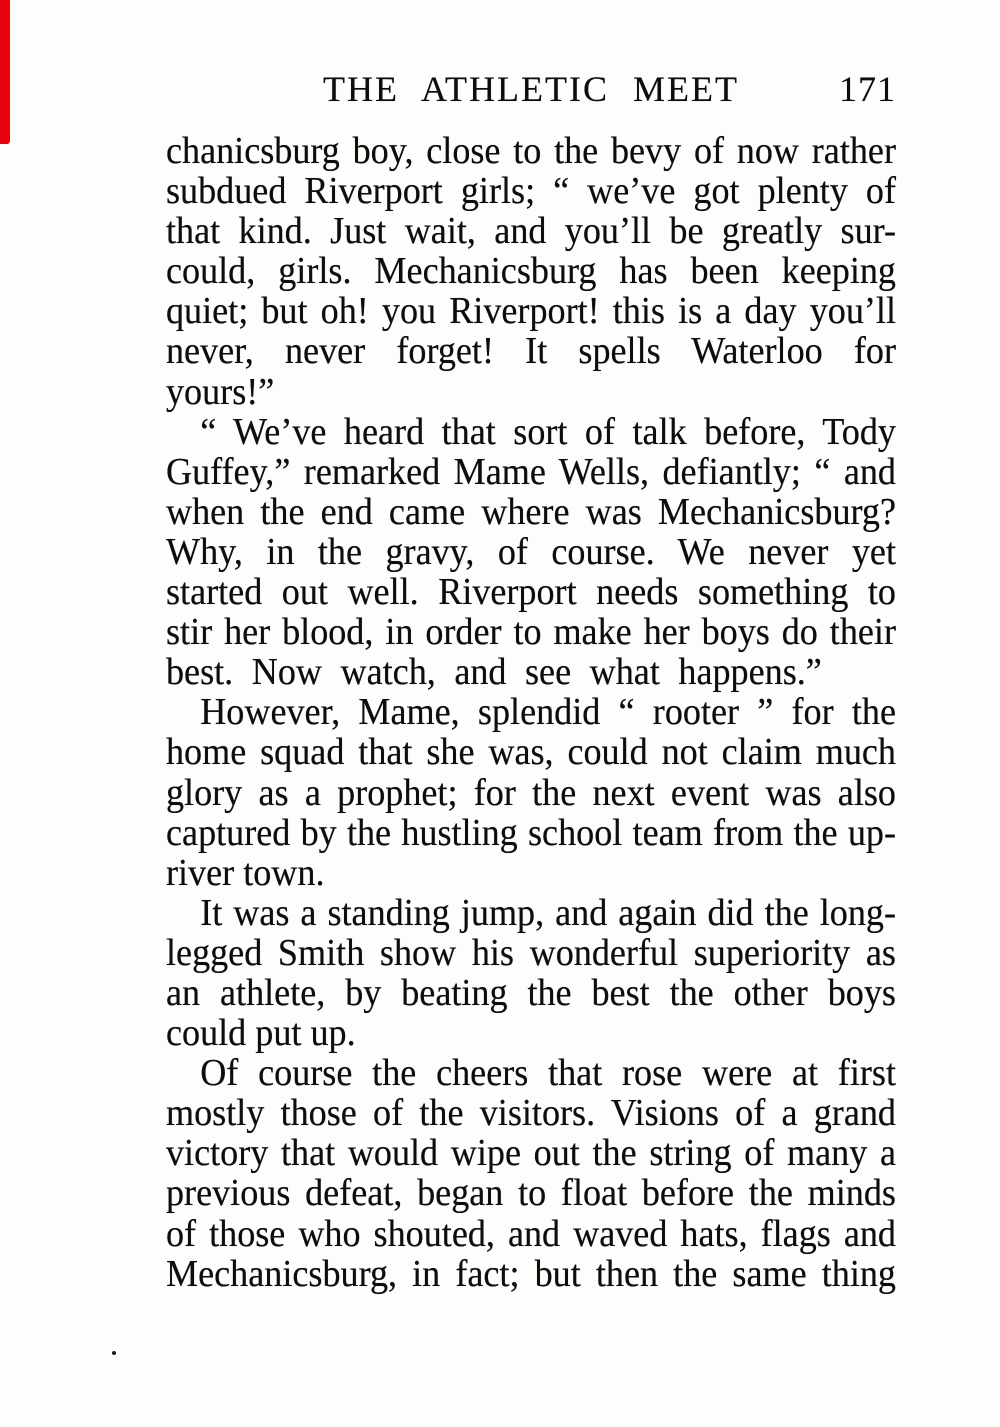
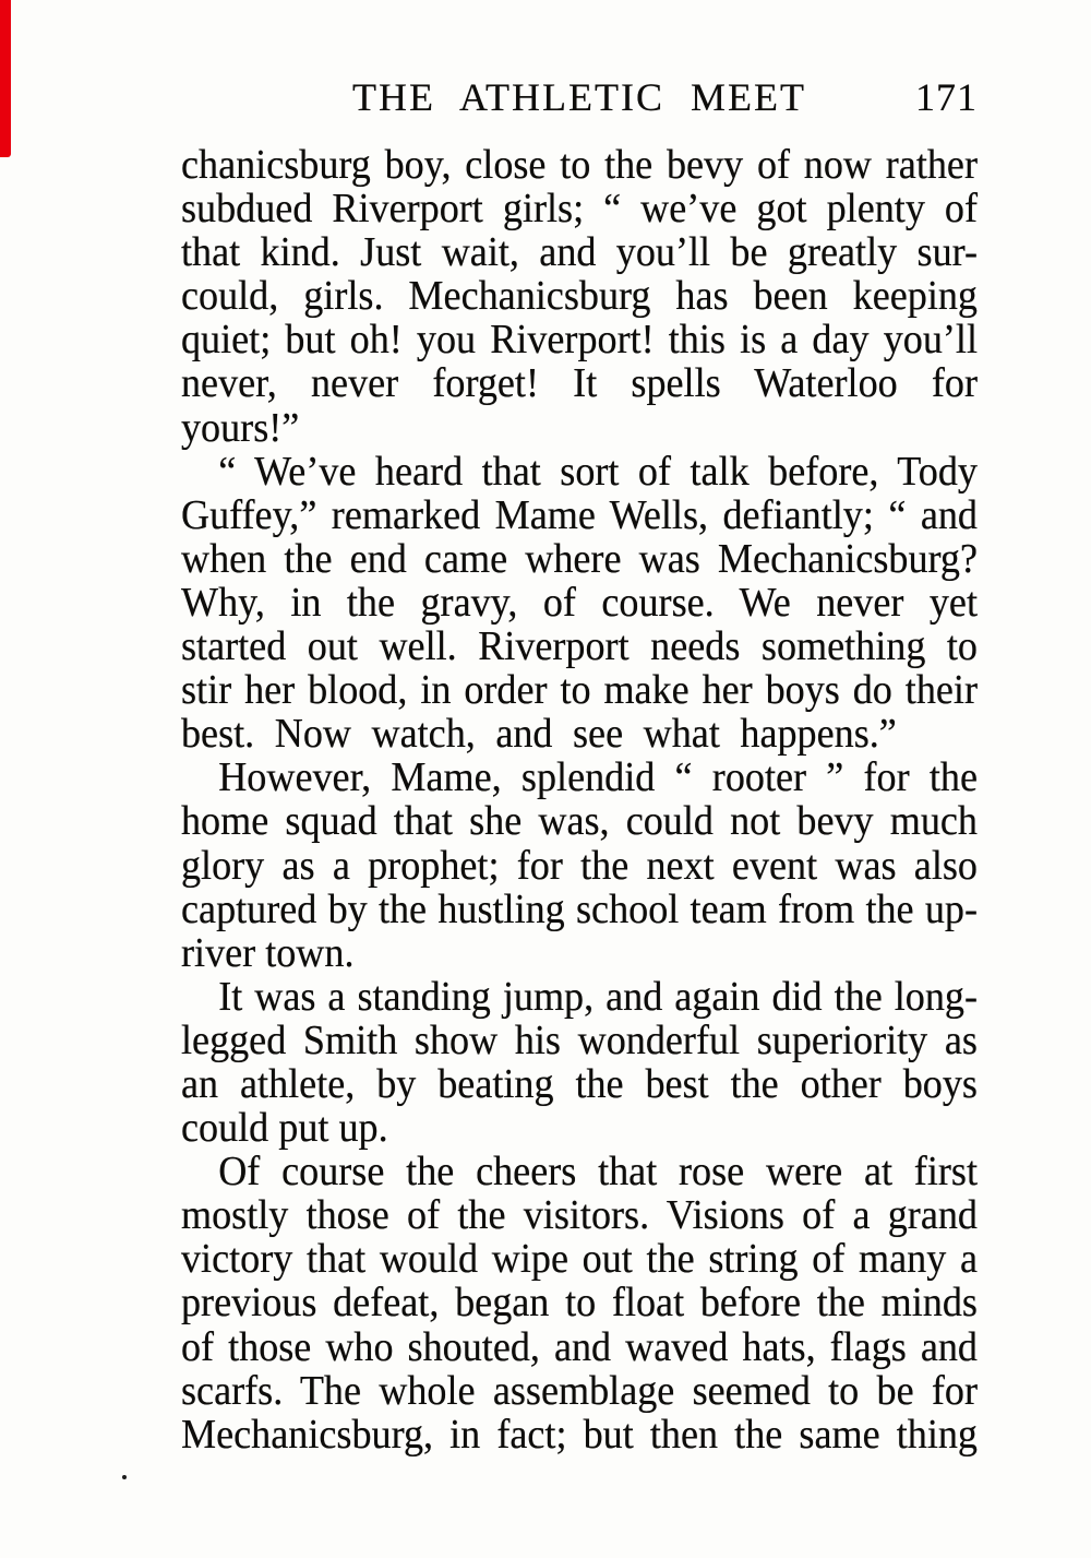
  THE ATHLETIC MEET
  171
  chanicsburg boy, close to the bevy of now rather
  subdued Riverport girls; “ we’ve got plenty of
  that kind. Just wait, and you’ll be greatly sur-
  could, girls. Mechanicsburg has been keeping
  quiet; but oh! you Riverport! this is a day you’ll
  never, never forget! It spells Waterloo for
  yours!”
  “ We’ve heard that sort of talk before, Tody
  Guffey,” remarked Mame Wells, defiantly; “ and
  when the end came where was Mechanicsburg?
  Why, in the gravy, of course. We never yet
  started out well. Riverport needs something to
  stir her blood, in order to make her boys do their
  best. Now watch, and see what happens.”
  However, Mame, splendid “ rooter ” for the
- home squad that she was, could not claim much
+ home squad that she was, could not bevy much
  glory as a prophet; for the next event was also
  captured by the hustling school team from the up-
  river town.
  It was a standing jump, and again did the long-
  legged Smith show his wonderful superiority as
  an athlete, by beating the best the other boys
  could put up.
  Of course the cheers that rose were at first
  mostly those of the visitors. Visions of a grand
  victory that would wipe out the string of many a
  previous defeat, began to float before the minds
  of those who shouted, and waved hats, flags and
+ scarfs. The whole assemblage seemed to be for
  Mechanicsburg, in fact; but then the same thing
